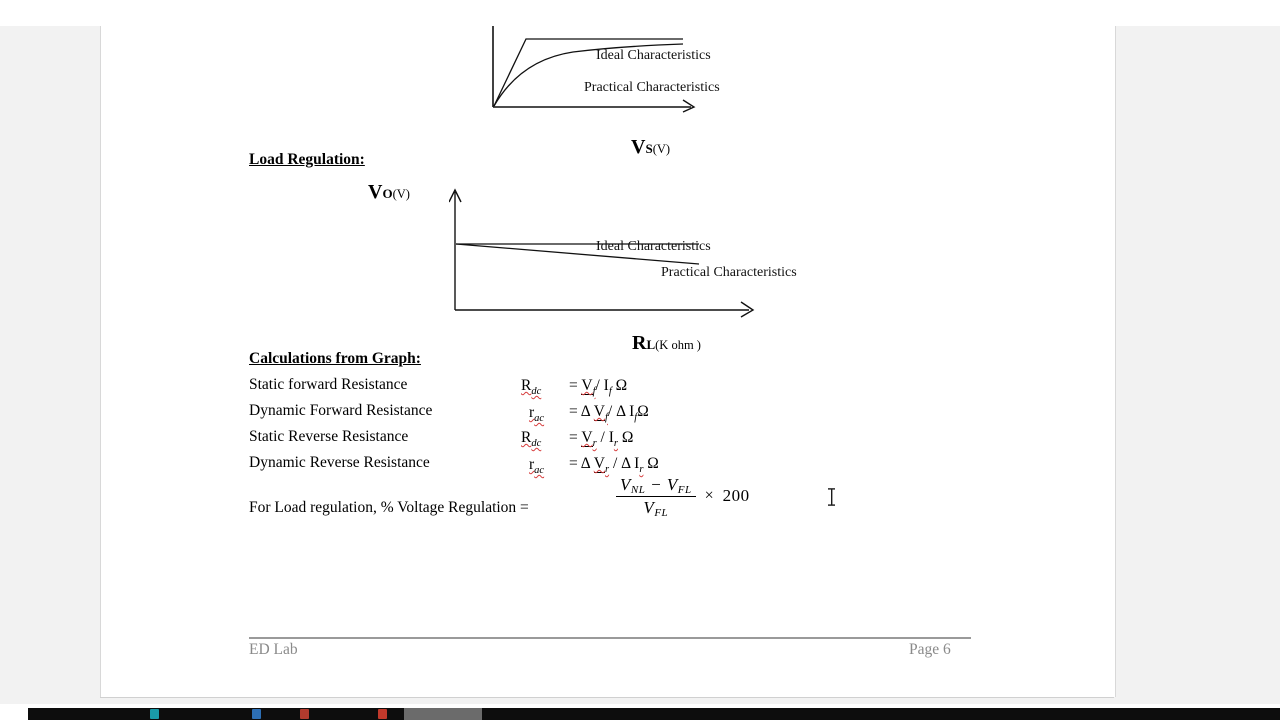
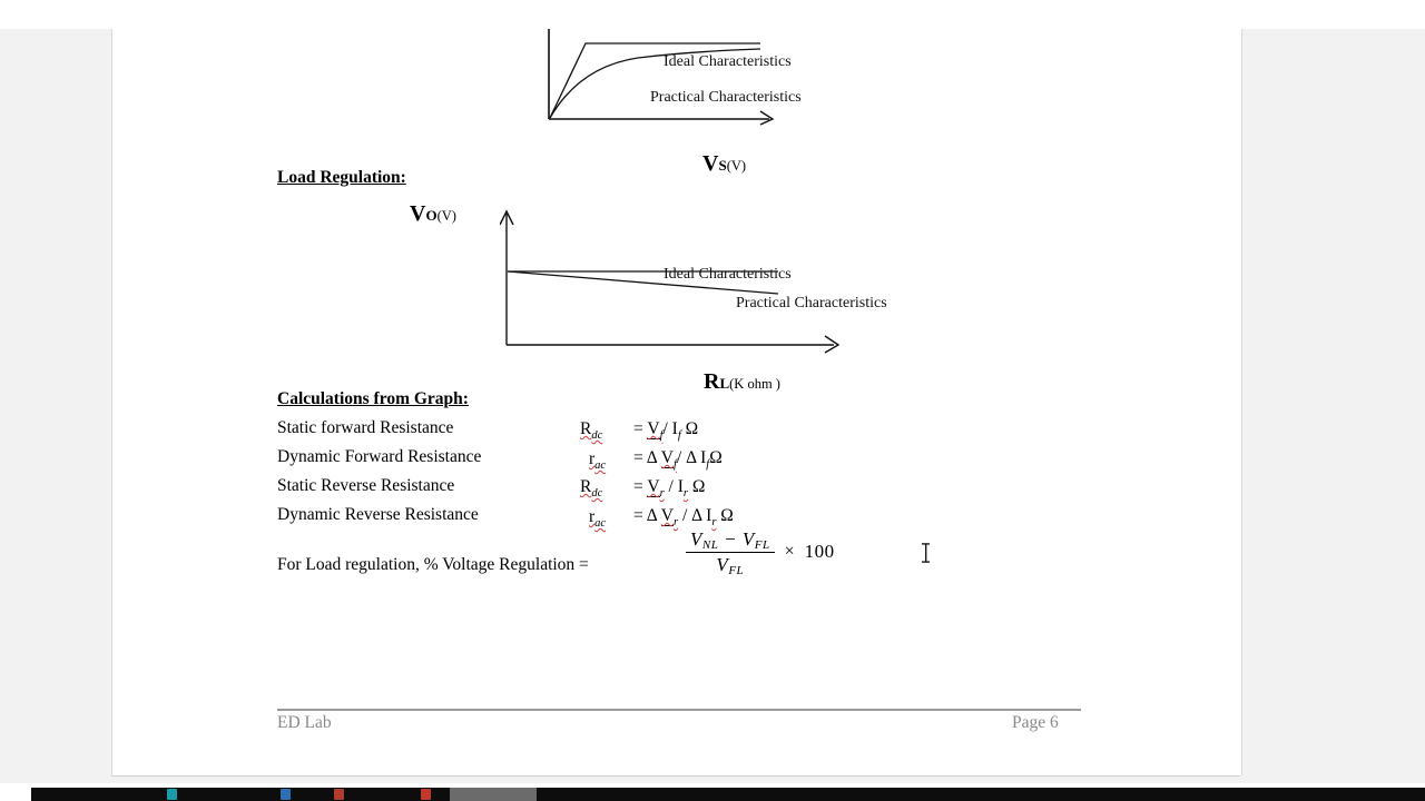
  Ideal Characteristics
  Practical Characteristics
  VS(V)
  Load Regulation:
  VO(V)
  Ideal Characteristics
  Practical Characteristics
  RL(K ohm )
  Calculations from Graph:
  Static forward Resistance
  Rdc
  = Vf/ If Ω
  Dynamic Forward Resistance
  rac
  = Δ Vf/ Δ IfΩ
  Static Reverse Resistance
  Rdc
  = Vr / Ir Ω
  Dynamic Reverse Resistance
  rac
  = Δ Vr / Δ Ir Ω
  For Load regulation, % Voltage Regulation =
  VNL − VFL
  VFL
  ×
- 200
+ 100
  ED Lab
  Page 6
